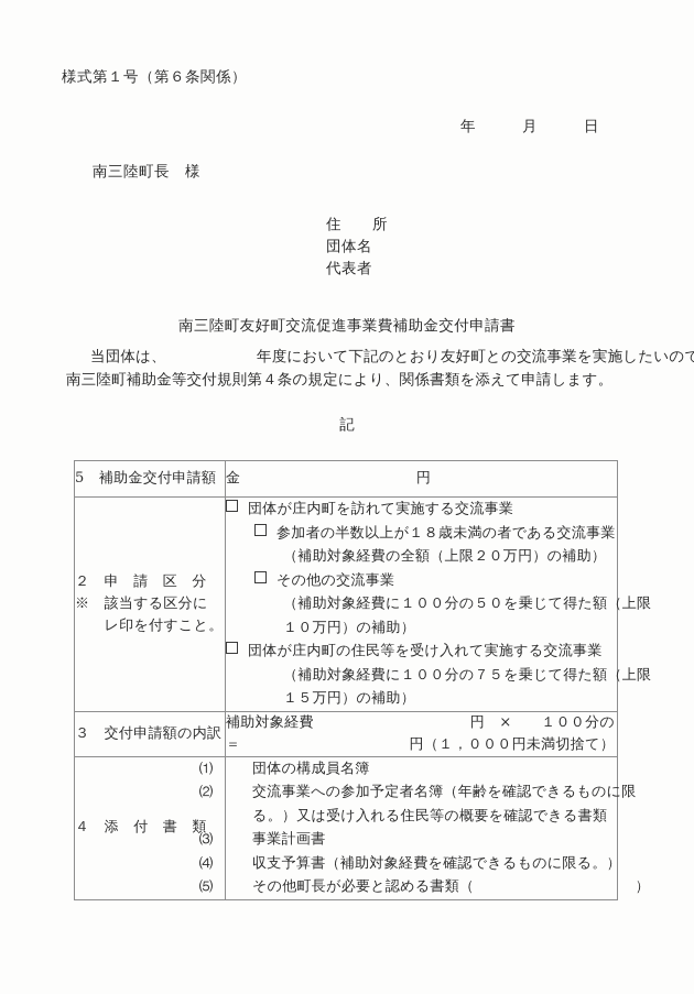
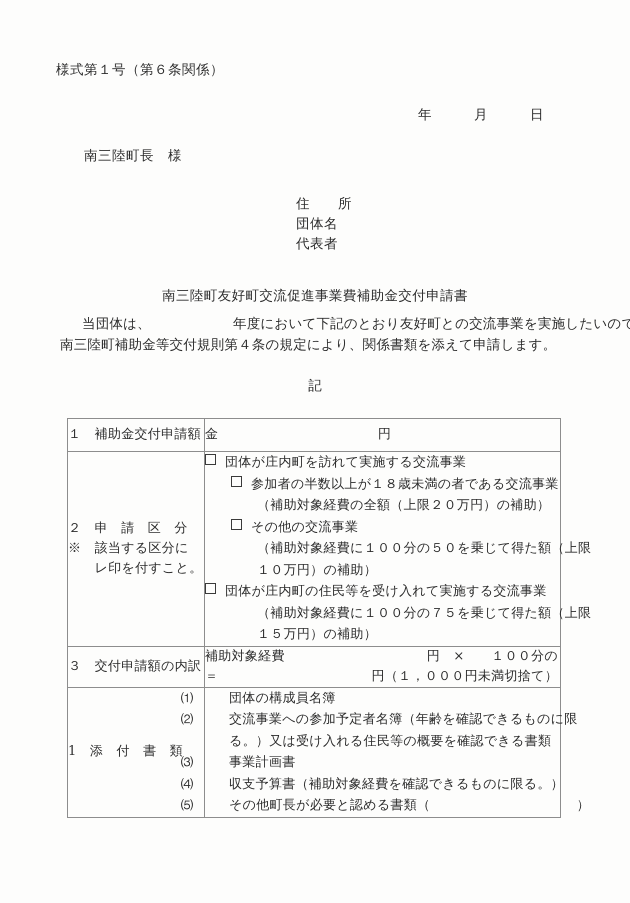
  様式第１号（第６条関係）
  年 月 日
  南三陸町長 様
  住 所
  団体名
  代表者
  南三陸町友好町交流促進事業費補助金交付申請書
  当団体は、 年度において下記のとおり友好町との交流事業を実施したいので
  南三陸町補助金等交付規則第４条の規定により、関係書類を添えて申請します。
  記
- 5 補助金交付申請額	金 円
+ １ 補助金交付申請額	金 円
  ２ 申 請 区 分 ※ 該当する区分に レ印を付すこと。	団体が庄内町を訪れて実施する交流事業参加者の半数以上が１８歳未満の者である交流事業（補助対象経費の全額（上限２０万円）の補助）その他の交流事業（補助対象経費に１００分の５０を乗じて得た額（上限１０万円）の補助）団体が庄内町の住民等を受け入れて実施する交流事業（補助対象経費に１００分の７５を乗じて得た額（上限１５万円）の補助）
  ３ 交付申請額の内訳	補助対象経費 円 × １００分の ＝ 円（１，０００円未満切捨て）
- ４ 添 付 書 類	⑴ 団体の構成員名簿⑵ 交流事業への参加予定者名簿（年齢を確認できるものに限る。）又は受け入れる住民等の概要を確認できる書類⑶ 事業計画書⑷ 収支予算書（補助対象経費を確認できるものに限る。）⑸ その他町長が必要と認める書類（ ）
+ 1 添 付 書 類	⑴ 団体の構成員名簿⑵ 交流事業への参加予定者名簿（年齢を確認できるものに限る。）又は受け入れる住民等の概要を確認できる書類⑶ 事業計画書⑷ 収支予算書（補助対象経費を確認できるものに限る。）⑸ その他町長が必要と認める書類（ ）
